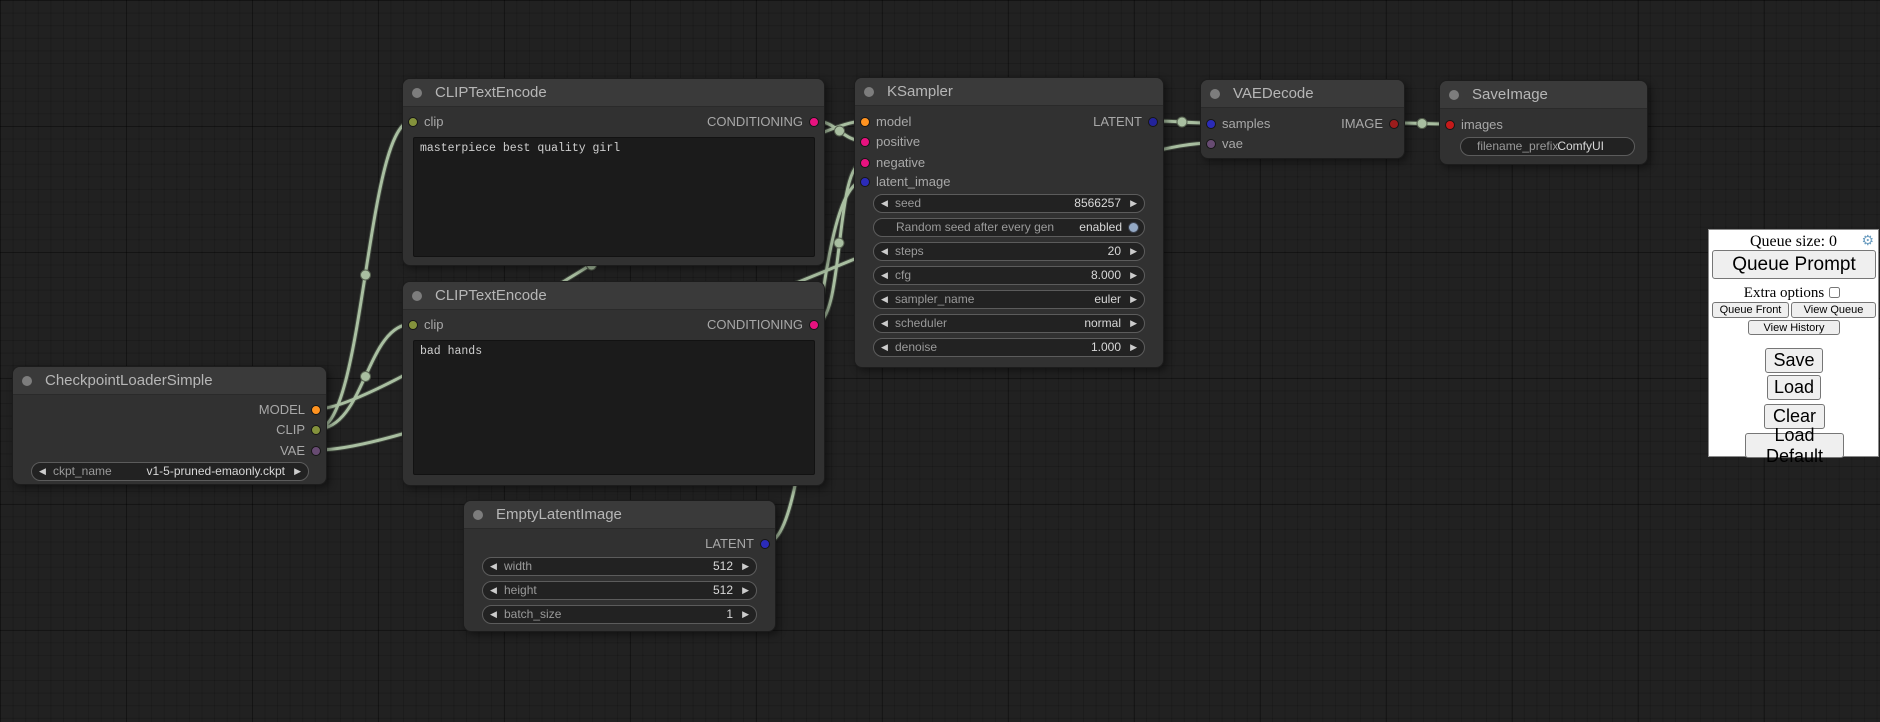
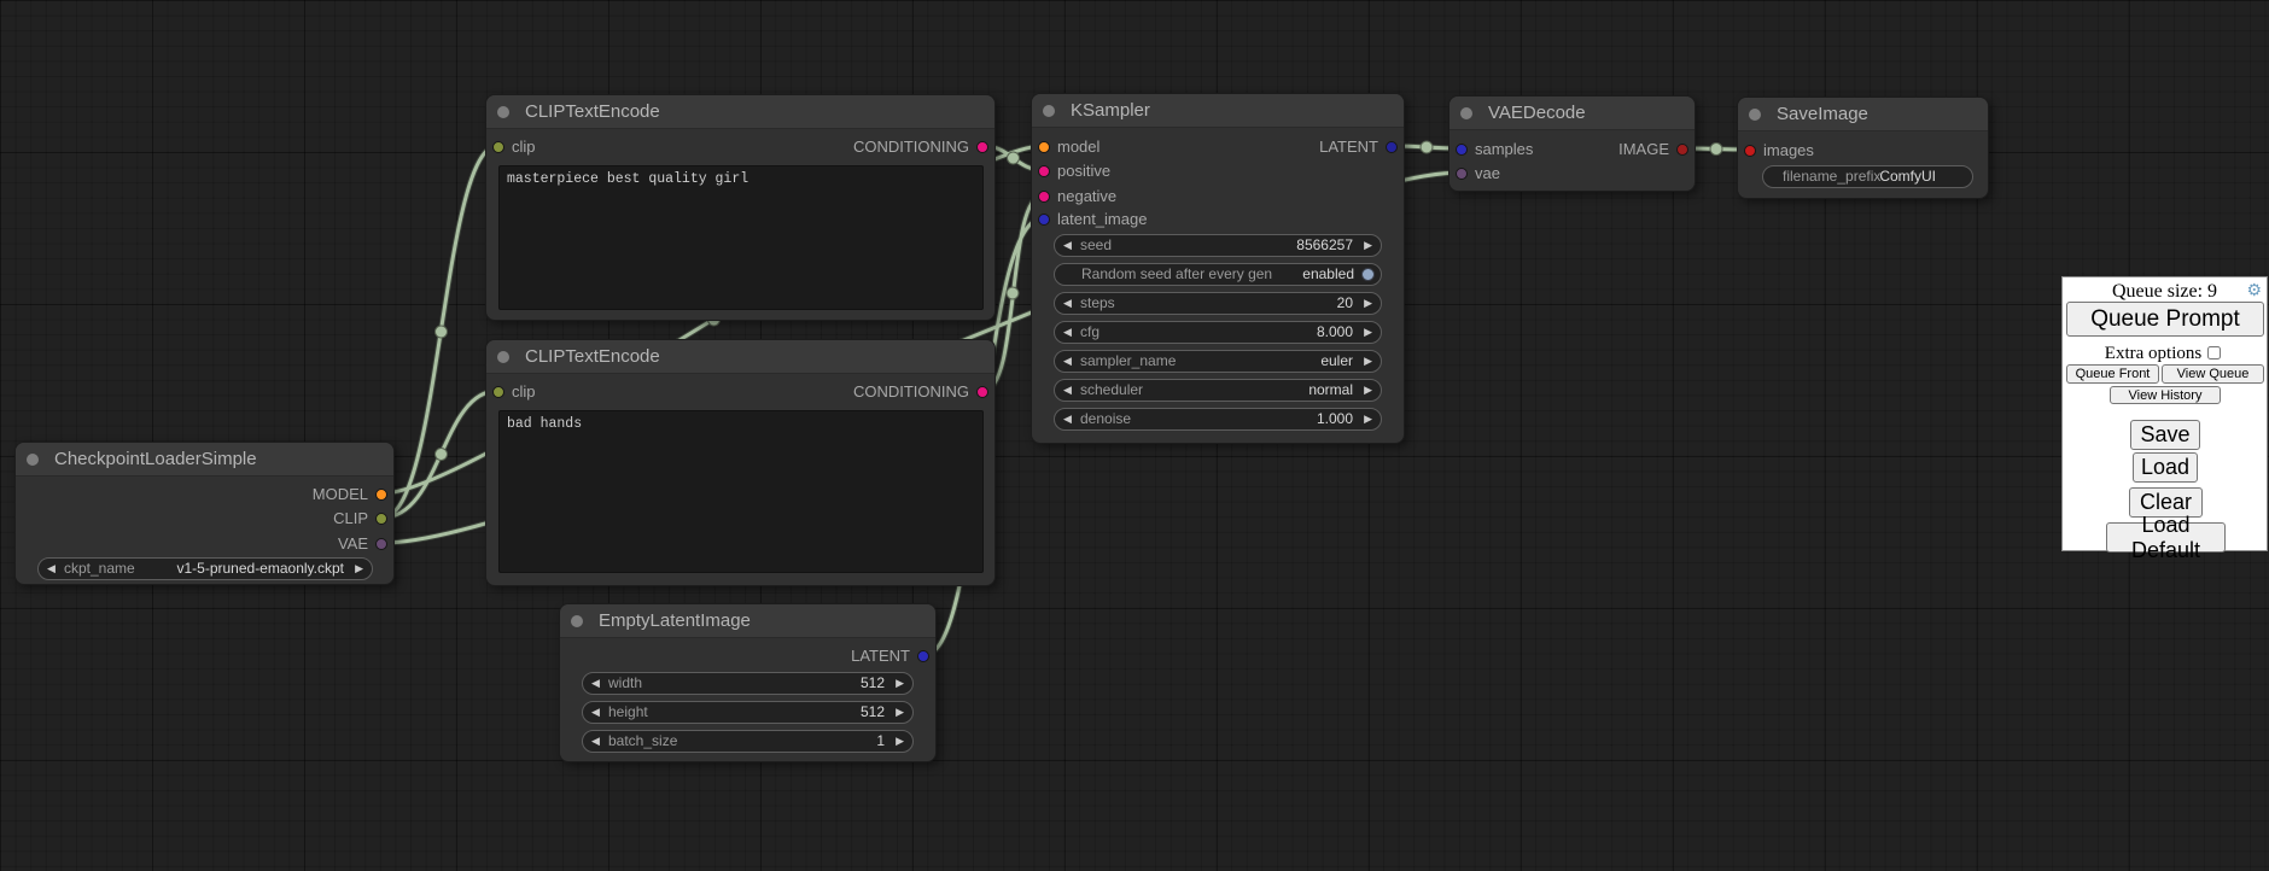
  CheckpointLoaderSimple
  MODEL
  CLIP
  VAE
  ◀
  ckpt_name
  v1-5-pruned-emaonly.ckpt
  ▶
  CLIPTextEncode
  clip
  CONDITIONING
  masterpiece best quality girl
  CLIPTextEncode
  clip
  CONDITIONING
  bad hands
  KSampler
  model
  LATENT
  positive
  negative
  latent_image
  ◀
  seed
  8566257
  ▶
  Random seed after every gen
  enabled
  ◀
  steps
  20
  ▶
  ◀
  cfg
  8.000
  ▶
  ◀
  sampler_name
  euler
  ▶
  ◀
  scheduler
  normal
  ▶
  ◀
  denoise
  1.000
  ▶
  EmptyLatentImage
  LATENT
  ◀
  width
  512
  ▶
  ◀
  height
  512
  ▶
  ◀
  batch_size
  1
  ▶
  VAEDecode
  samples
  IMAGE
  vae
  SaveImage
  images
  filename_prefix
  ComfyUI
- Queue size: 0
+ Queue size: 9
  ⚙
  Queue Prompt
  Extra options
  Queue Front
  View Queue
  View History
  Save
  Load
  Clear
  Load Default
